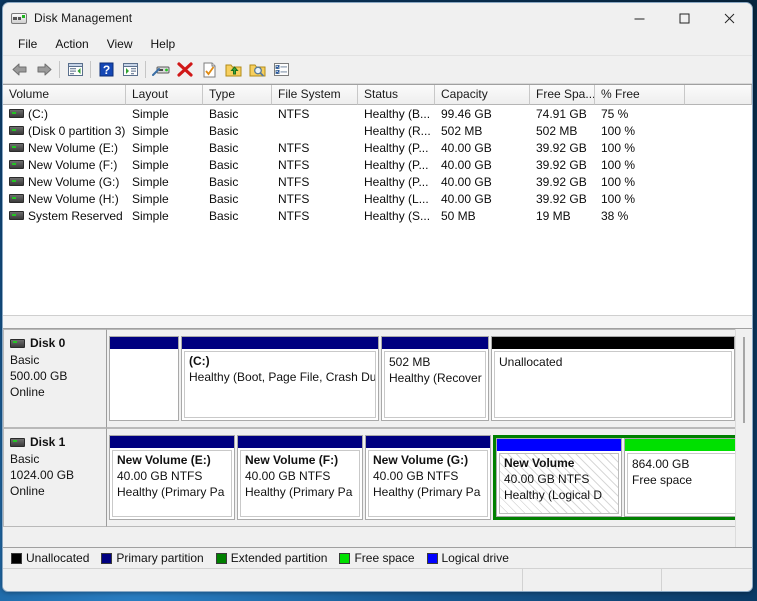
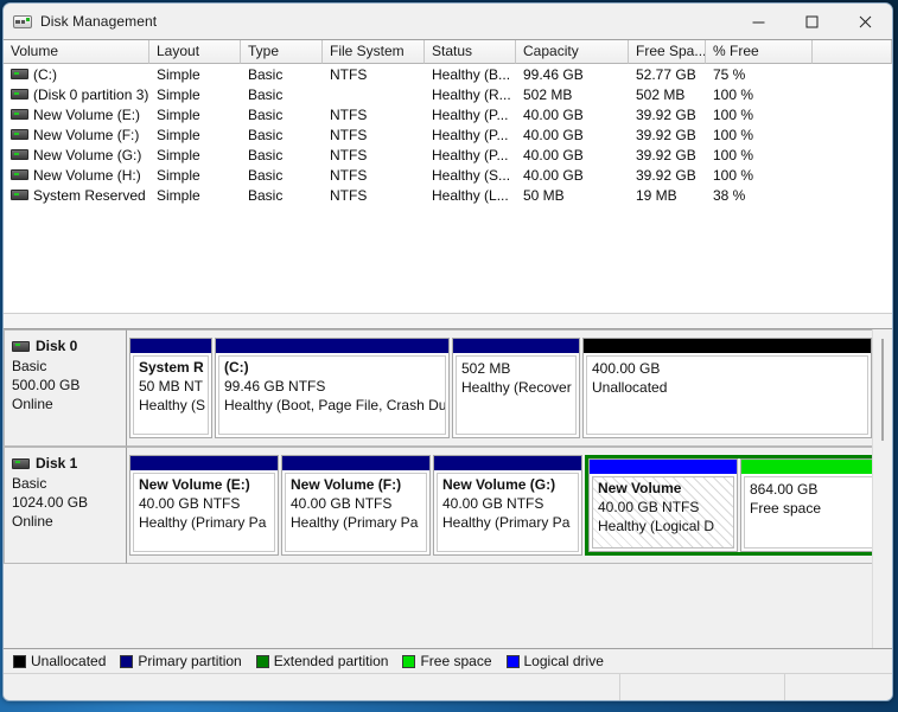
  Disk Management
- File
- Action
- View
- Help
- ?
  Volume
  Layout
  Type
  File System
  Status
  Capacity
  Free Spa...
  % Free
  (C:)
  Simple
  Basic
  NTFS
  Healthy (B...
  99.46 GB
- 74.91 GB
+ 52.77 GB
  75 %
  (Disk 0 partition 3)
  Simple
  Basic
  Healthy (R...
  502 MB
  502 MB
  100 %
  New Volume (E:)
  Simple
  Basic
  NTFS
  Healthy (P...
  40.00 GB
  39.92 GB
  100 %
  New Volume (F:)
  Simple
  Basic
  NTFS
  Healthy (P...
  40.00 GB
  39.92 GB
  100 %
  New Volume (G:)
  Simple
  Basic
  NTFS
  Healthy (P...
  40.00 GB
  39.92 GB
  100 %
  New Volume (H:)
  Simple
  Basic
  NTFS
- Healthy (L...
+ Healthy (S...
  40.00 GB
  39.92 GB
  100 %
  System Reserved
  Simple
  Basic
  NTFS
- Healthy (S...
+ Healthy (L...
  50 MB
  19 MB
  38 %
  Disk 0
  Basic
  500.00 GB
  Online
+ System R
+ 50 MB NT
+ Healthy (S
  (C:)
+ 99.46 GB NTFS
  Healthy (Boot, Page File, Crash Du
  502 MB
  Healthy (Recover
+ 400.00 GB
  Unallocated
  Disk 1
  Basic
  1024.00 GB
  Online
  New Volume (E:)
  40.00 GB NTFS
  Healthy (Primary Pa
  New Volume (F:)
  40.00 GB NTFS
  Healthy (Primary Pa
  New Volume (G:)
  40.00 GB NTFS
  Healthy (Primary Pa
  New Volume
  40.00 GB NTFS
  Healthy (Logical D
  864.00 GB
  Free space
  Unallocated
  Primary partition
  Extended partition
  Free space
  Logical drive
